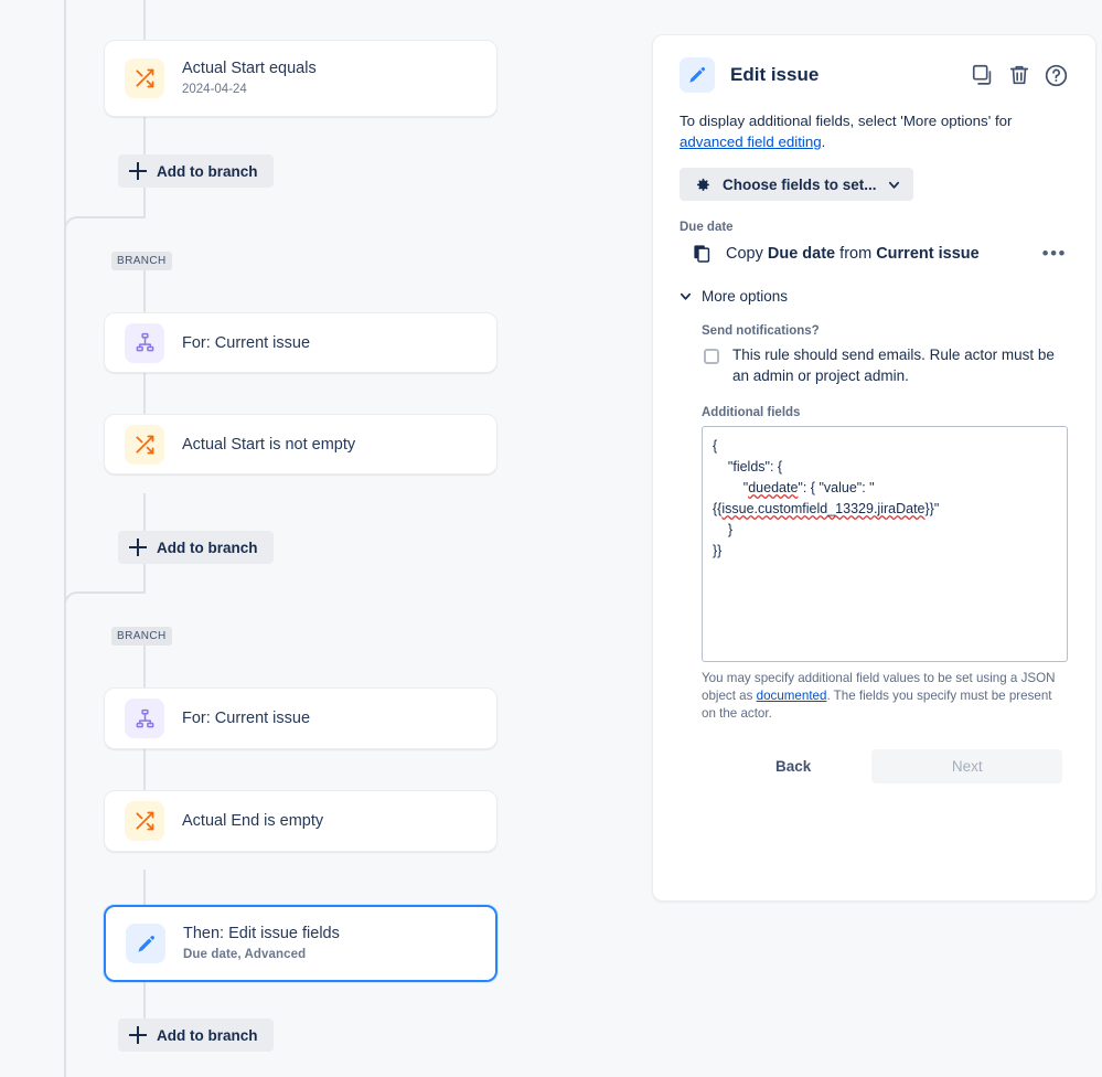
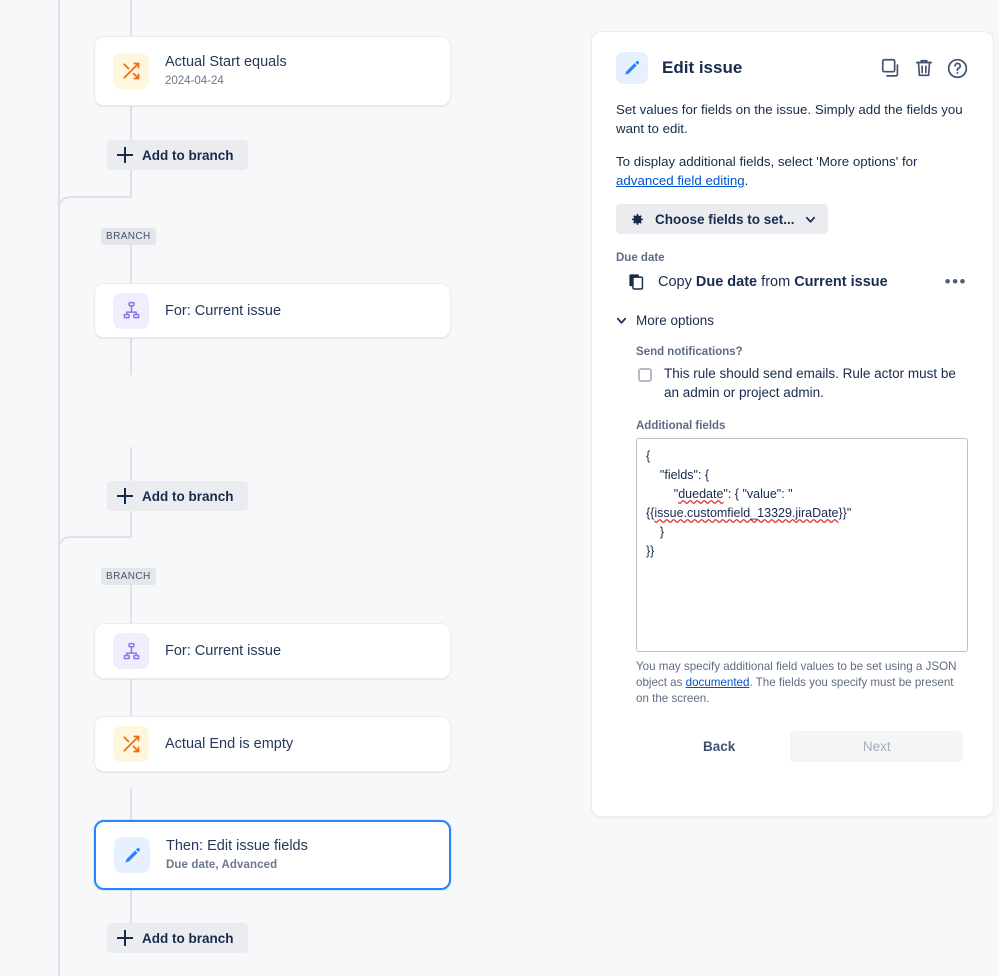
  Actual Start equals
  2024-04-24
  Add to branch
  BRANCH
  For: Current issue
- Actual Start is not empty
  Add to branch
  BRANCH
  For: Current issue
  Actual End is empty
  Then: Edit issue fields
  Due date, Advanced
  Add to branch
  Edit issue
+ Set values for fields on the issue. Simply add the fields you want to edit.
  To display additional fields, select 'More options' for advanced field editing.
  Choose fields to set...
  Due date
  Copy Due date from Current issue
  •••
  More options
  Send notifications?
  This rule should send emails. Rule actor must be an admin or project admin.
  Additional fields
  { "fields": { "duedate": { "value": " {{issue.customfield_13329.jiraDate}}" } }}
- You may specify additional field values to be set using a JSON object as documented. The fields you specify must be present on the actor.
+ You may specify additional field values to be set using a JSON object as documented. The fields you specify must be present on the screen.
  Back
  Next
